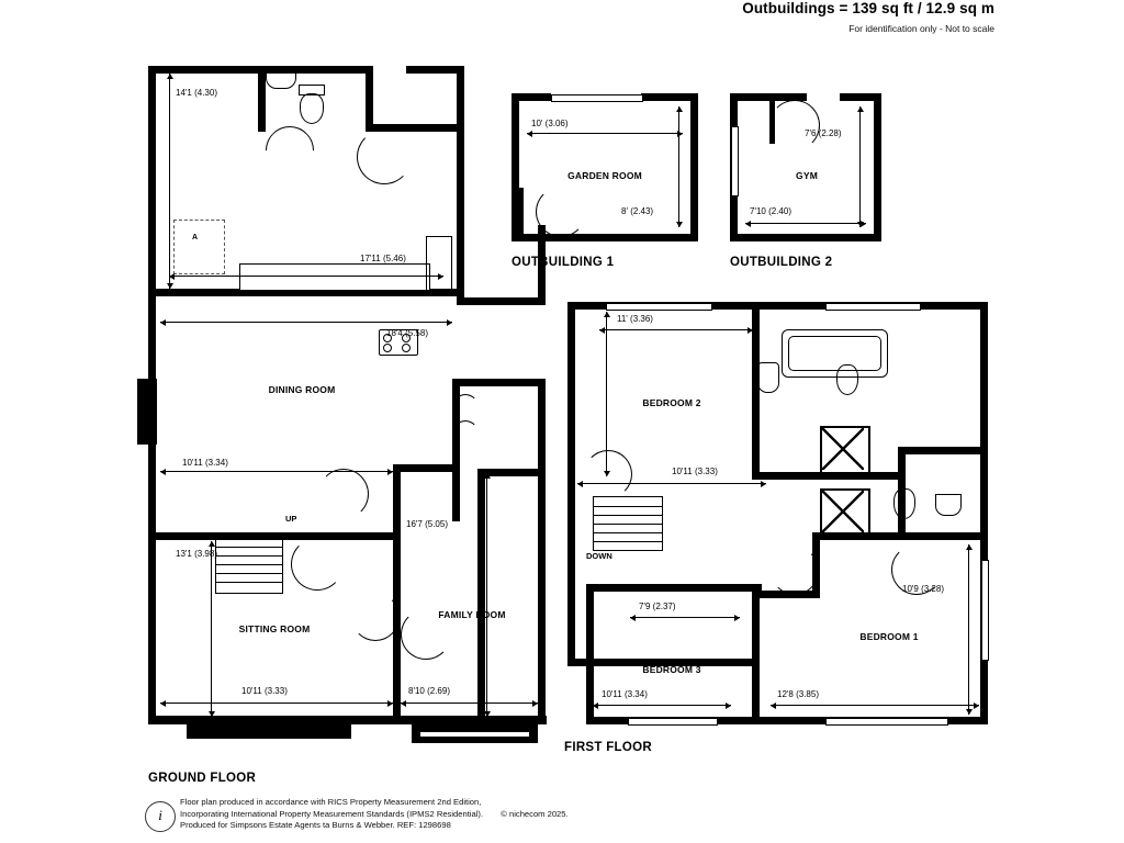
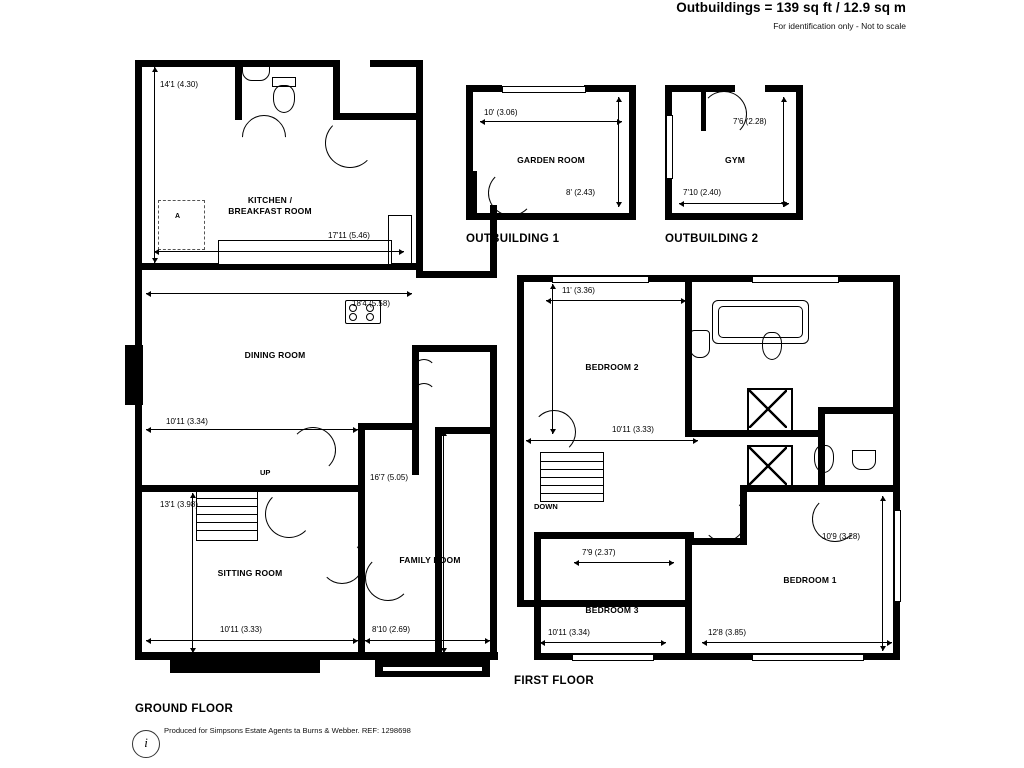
  Outbuildings = 139 sq ft / 12.9 sq m
  For identification only - Not to scale
  UP
+ KITCHEN /
+ BREAKFAST ROOM
  DINING ROOM
  SITTING ROOM
  FAMILY ROM
  14'1 (4.30)
  17'11 (5.46)
  18'4 (5.58)
  10'11 (3.34)
  13'1 (3.98)
  16'7 (5.05)
  10'11 (3.33)
  8'10 (2.69)
  GROUND FLOOR
  GARDEN ROOM
  10' (3.06)
  8' (2.43)
  OUTBUILDING 1
  GYM
  7'10 (2.40)
  7'6 (2.28)
  OUTBUILDING 2
  DOWN
  BEDROOM 2
  BEDROOM 1
  BEDROOM 3
  11' (3.36)
  10'11 (3.33)
  10'9 (3.28)
  12'8 (3.85)
  7'9 (2.37)
  10'11 (3.34)
  FIRST FLOOR
  i
- Floor plan produced in accordance with RICS Property Measurement 2nd Edition,
- Incorporating International Property Measurement Standards (IPMS2 Residential). © nichecom 2025.
  Produced for Simpsons Estate Agents ta Burns & Webber. REF: 1298698
